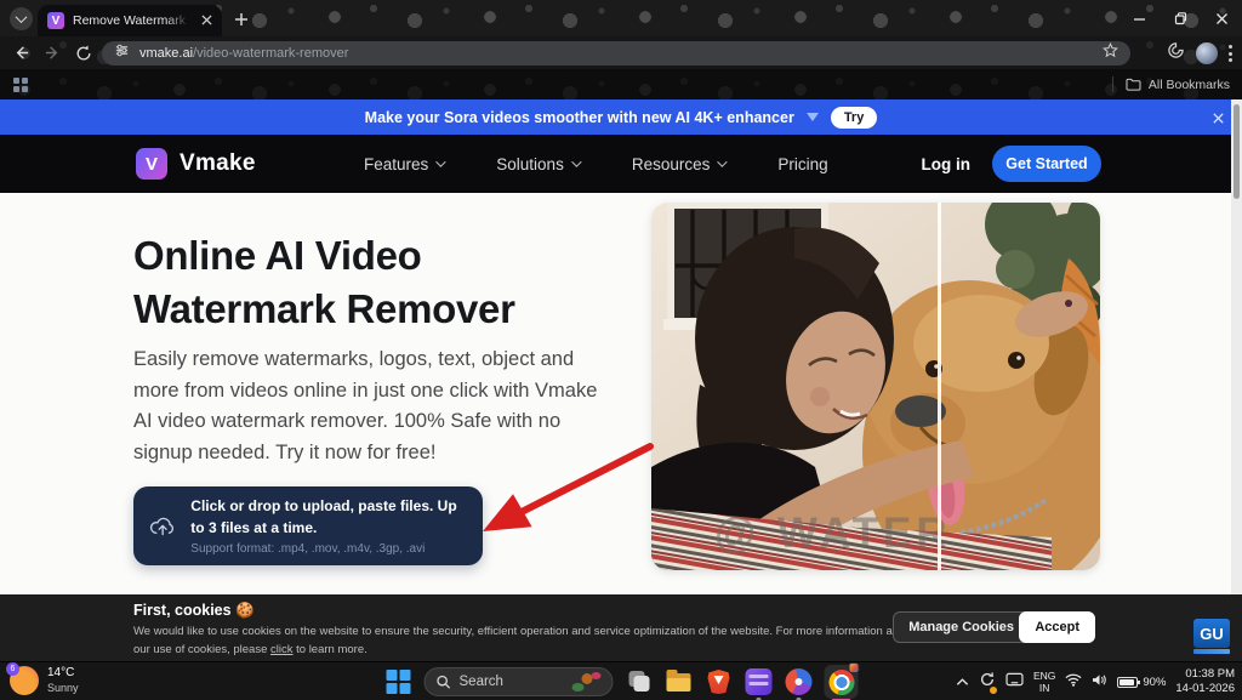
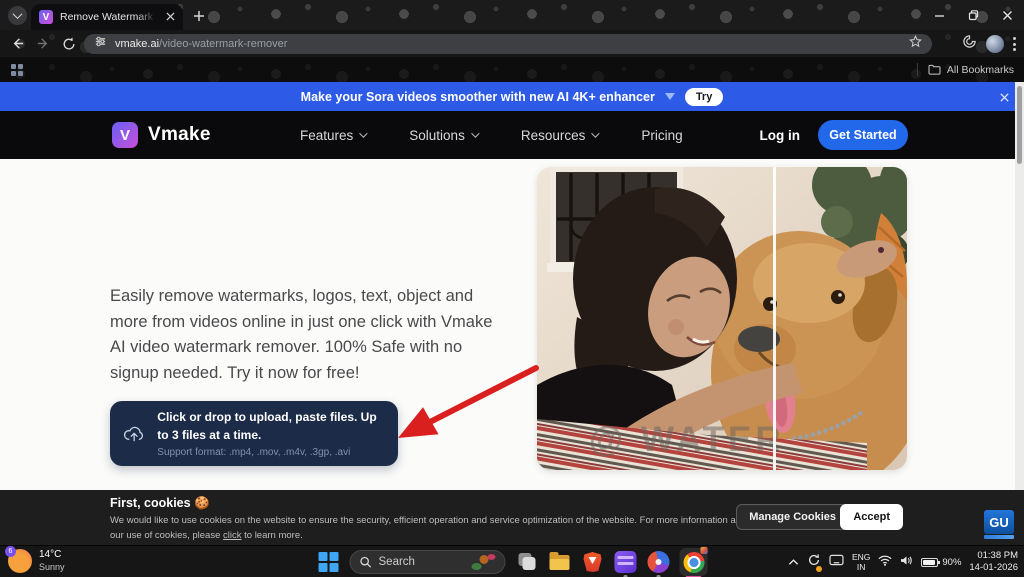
  V
  vmake.ai/video-watermark-remover
  All Bookmarks
  Make your Sora videos smoother with new AI 4K+ enhancer
  Try
  V
  Vmake
  Features
  Solutions
  Resources
  Pricing
  Log in
  Get Started
- Online AI Video
- Watermark Remover
  Easily remove watermarks, logos, text, object and more from videos online in just one click with Vmake AI video watermark remover. 100% Safe with no signup needed. Try it now for free!
  Click or drop to upload, paste files. Up to 3 files at a time.
  Support format: .mp4, .mov, .m4v, .3gp, .avi
  @ WATER
  First, cookies 🍪
  We would like to use cookies on the website to ensure the security, efficient operation and service optimization of the website. For more information a our use of cookies, please click to learn more.
  Manage Cookies
  Accept
  GU
  14°C
  Sunny
  Search
  ENG
  IN
  90%
  01:38 PM
  14-01-2026
